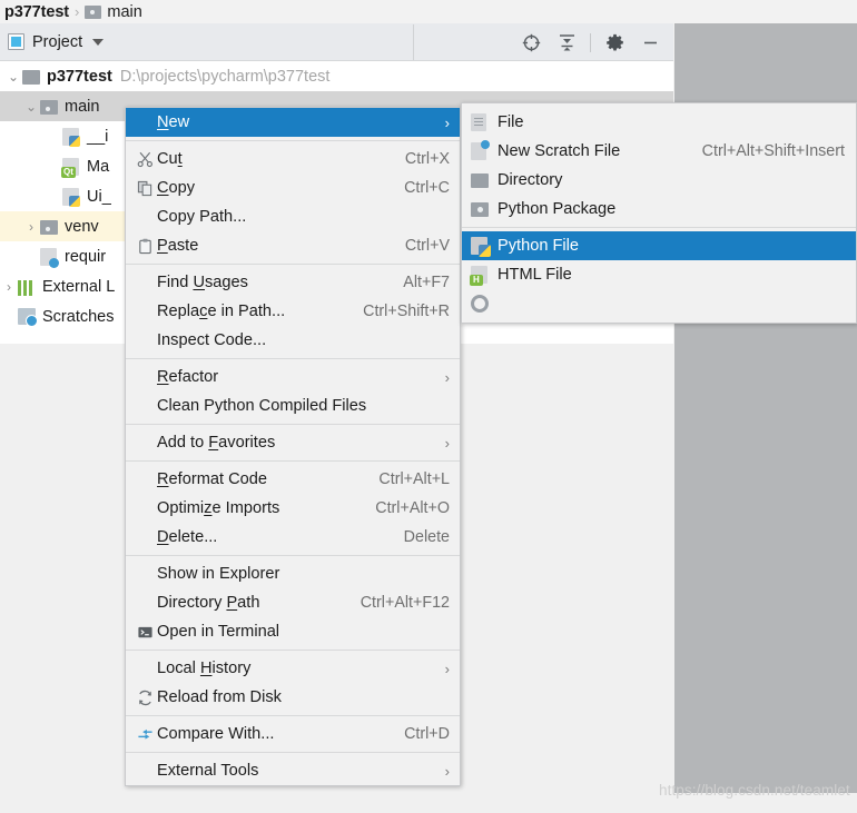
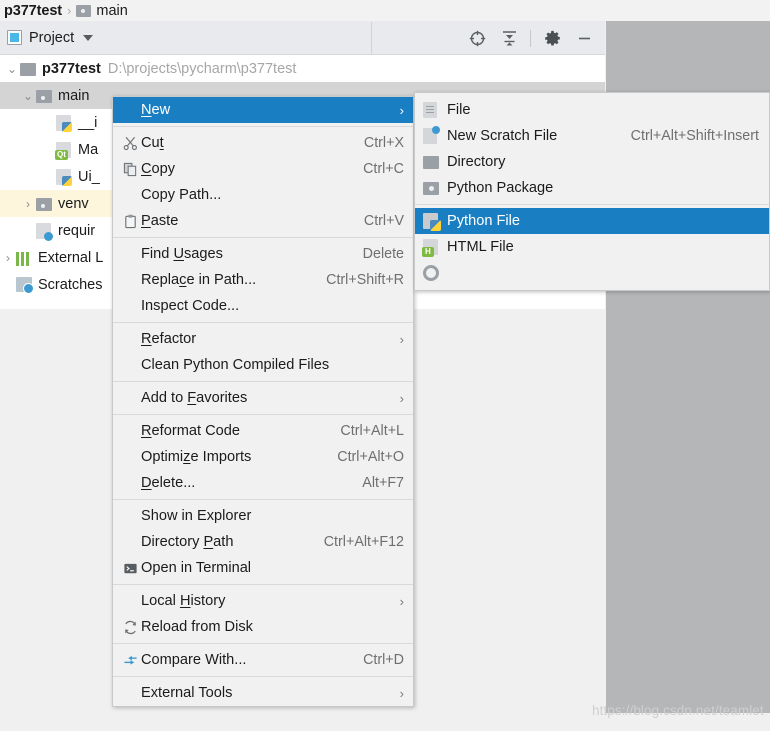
  p377test
  ›
  main
  Project
  ⌄
  p377test
  D:\projects\pycharm\p377test
  ⌄
  main
  __i
  Ma
  Ui_
  ›
  venv
  requir
  ›
  External L
  Scratches
  https://blog.csdn.net/teamlet
  New
  ›
  Cut
  Ctrl+X
  Copy
  Ctrl+C
  Copy Path...
  Paste
  Ctrl+V
  Find Usages
- Alt+F7
+ Delete
  Replace in Path...
  Ctrl+Shift+R
  Inspect Code...
  Refactor
  ›
  Clean Python Compiled Files
  Add to Favorites
  ›
  Reformat Code
  Ctrl+Alt+L
  Optimize Imports
  Ctrl+Alt+O
  Delete...
- Delete
+ Alt+F7
  Show in Explorer
  Directory Path
  Ctrl+Alt+F12
  Open in Terminal
  Local History
  ›
  Reload from Disk
  Compare With...
  Ctrl+D
  External Tools
  ›
  File
  New Scratch File
  Ctrl+Alt+Shift+Insert
  Directory
  Python Package
  Python File
  HTML File
